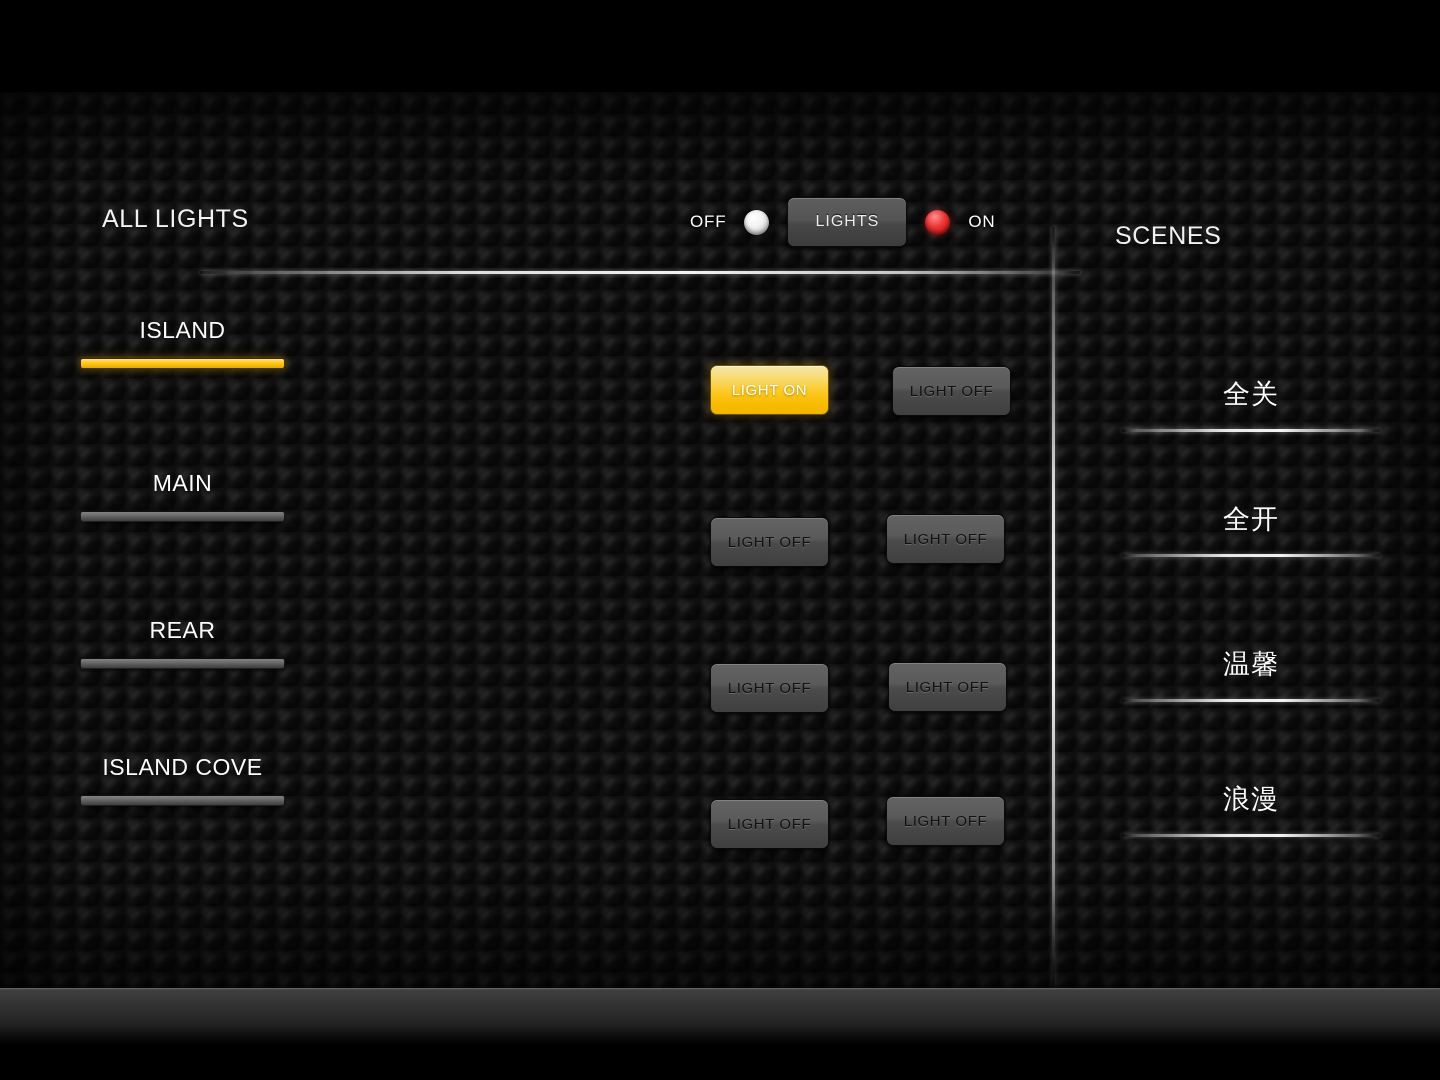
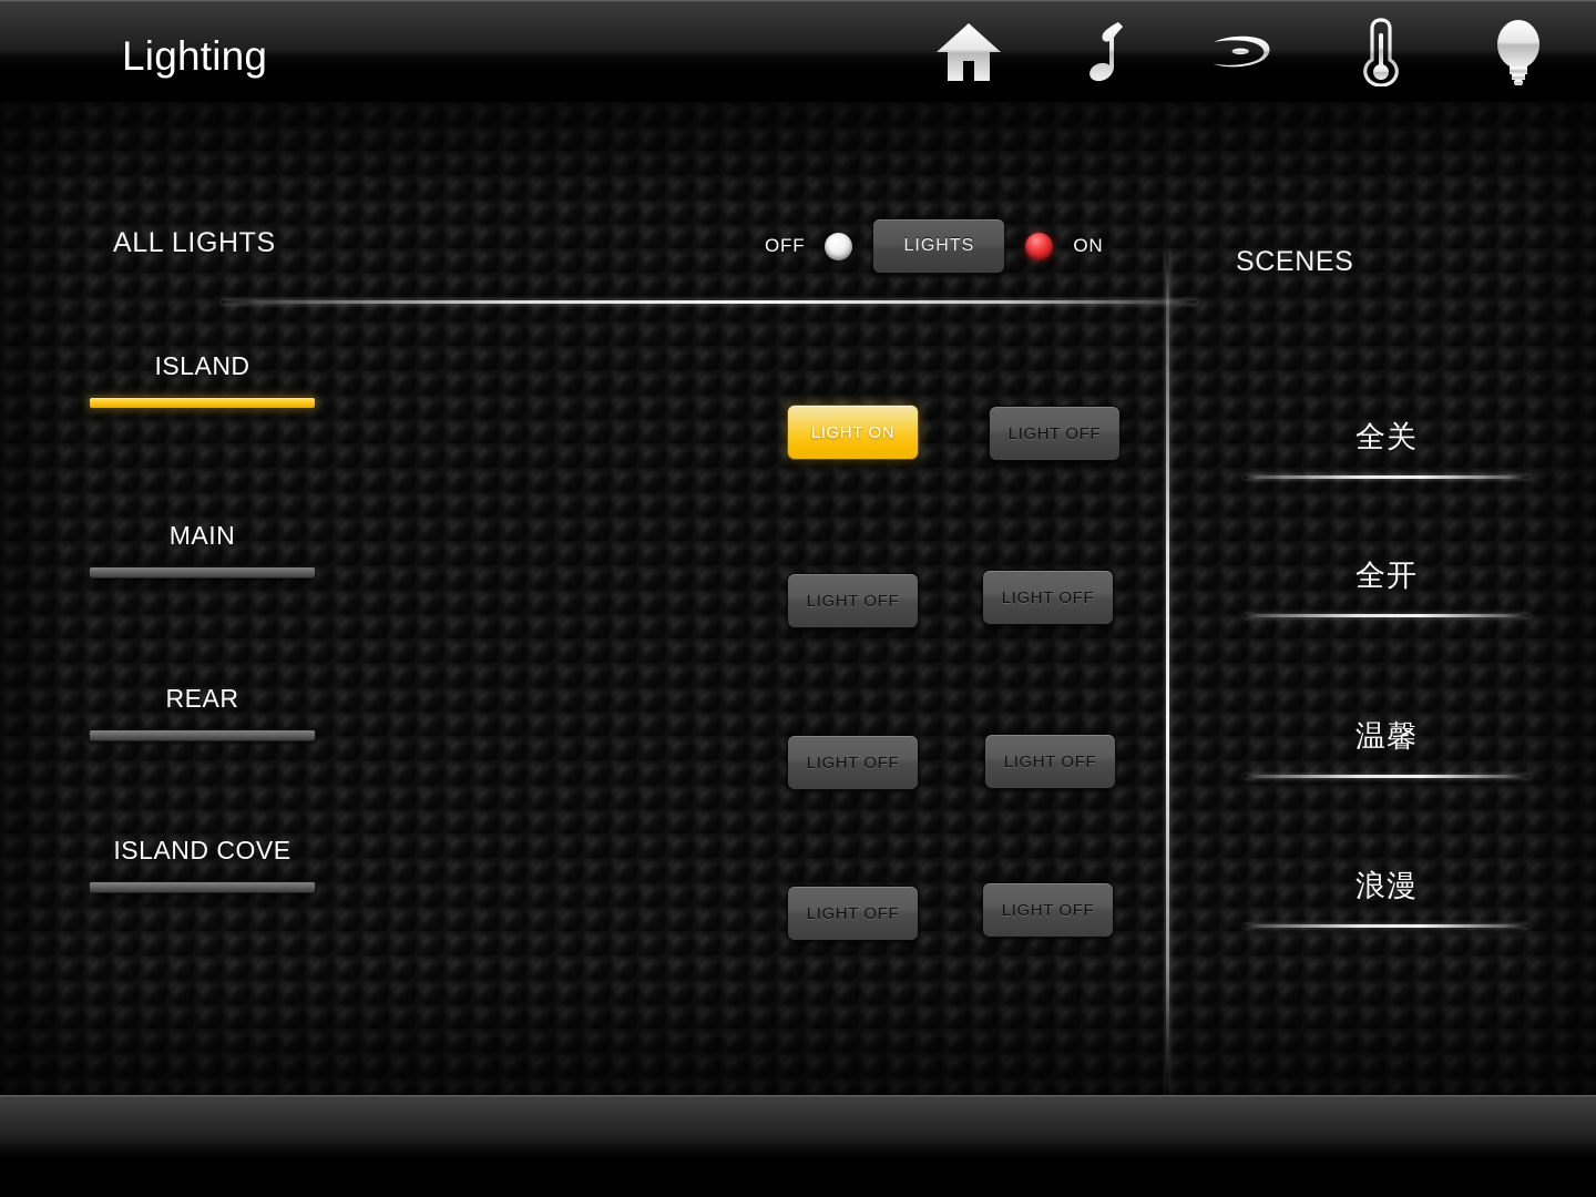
+ Lighting
